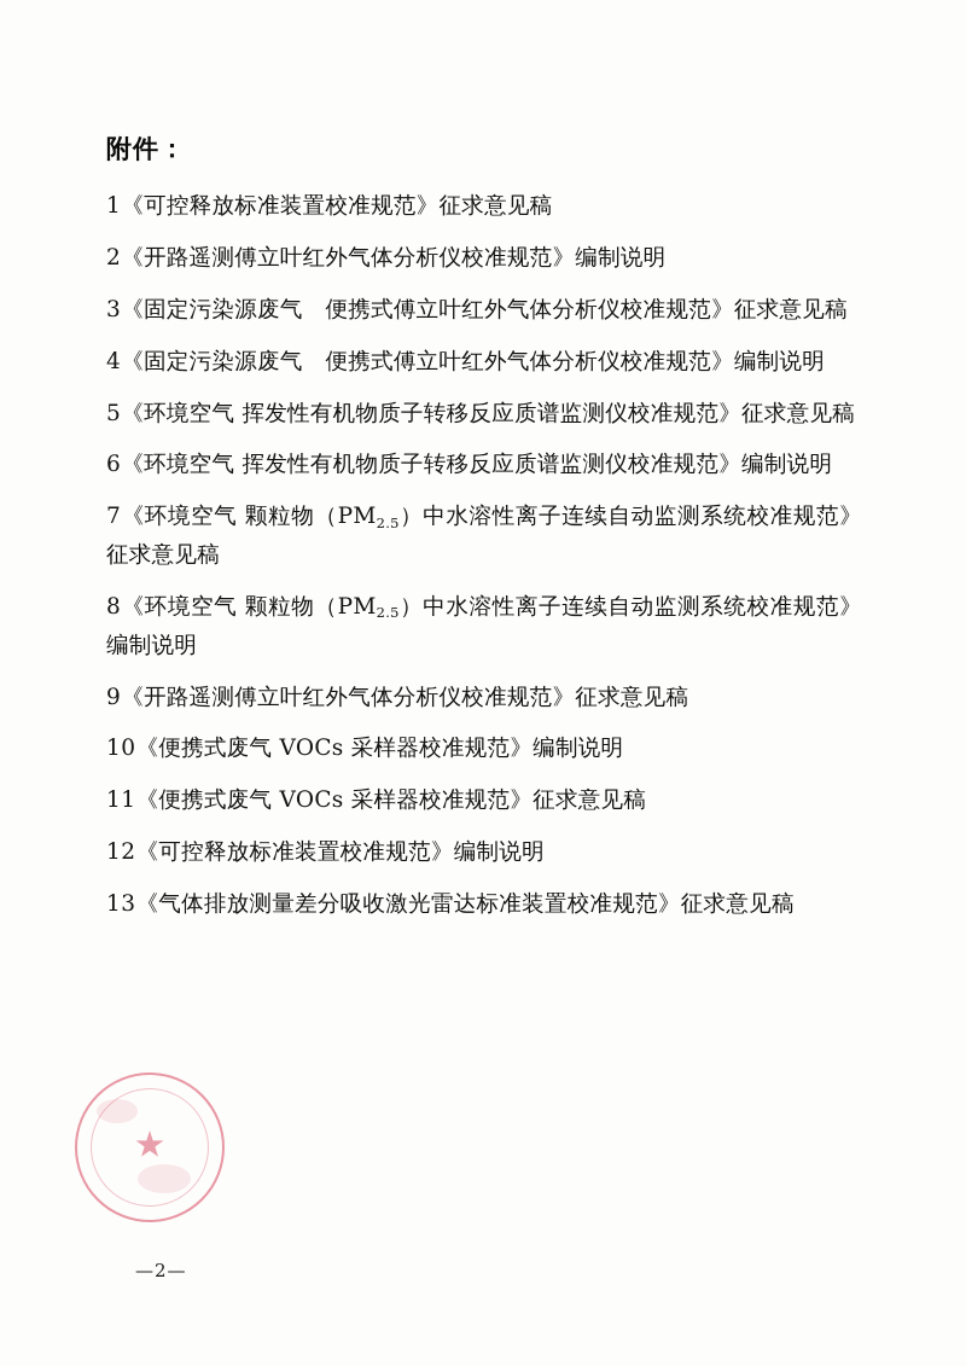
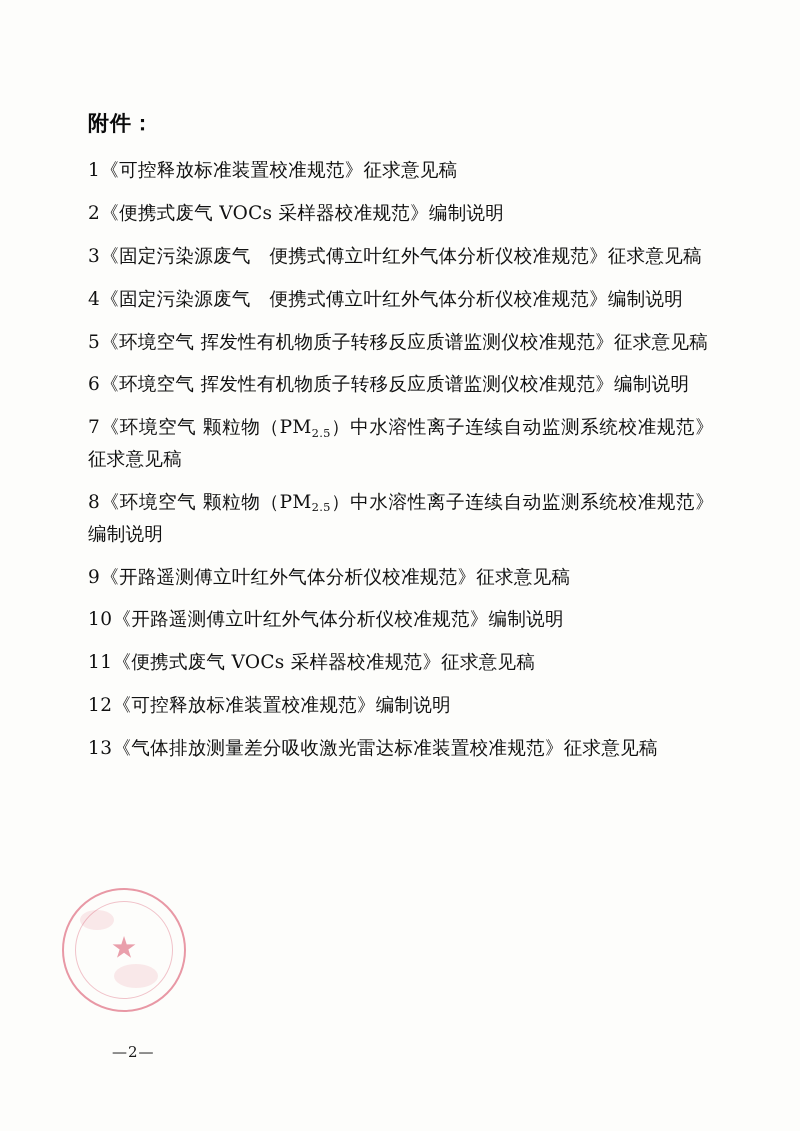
  附件：
  1《可控释放标准装置校准规范》征求意见稿
- 2《开路遥测傅立叶红外气体分析仪校准规范》编制说明
+ 2《便携式废气 VOCs 采样器校准规范》编制说明
  3《固定污染源废气 便携式傅立叶红外气体分析仪校准规范》征求意见稿
  4《固定污染源废气 便携式傅立叶红外气体分析仪校准规范》编制说明
  5《环境空气 挥发性有机物质子转移反应质谱监测仪校准规范》征求意见稿
  6《环境空气 挥发性有机物质子转移反应质谱监测仪校准规范》编制说明
  7《环境空气 颗粒物（PM2.5）中水溶性离子连续自动监测系统校准规范》征求意见稿
  8《环境空气 颗粒物（PM2.5）中水溶性离子连续自动监测系统校准规范》编制说明
  9《开路遥测傅立叶红外气体分析仪校准规范》征求意见稿
- 10《便携式废气 VOCs 采样器校准规范》编制说明
+ 10《开路遥测傅立叶红外气体分析仪校准规范》编制说明
  11《便携式废气 VOCs 采样器校准规范》征求意见稿
  12《可控释放标准装置校准规范》编制说明
  13《气体排放测量差分吸收激光雷达标准装置校准规范》征求意见稿
  ★
  —2—
